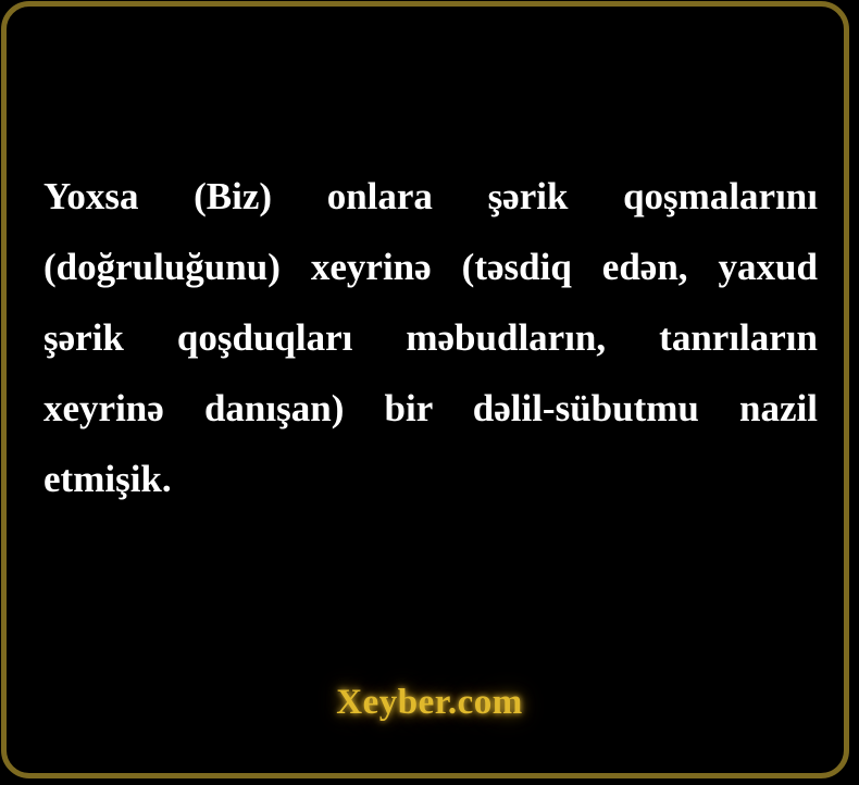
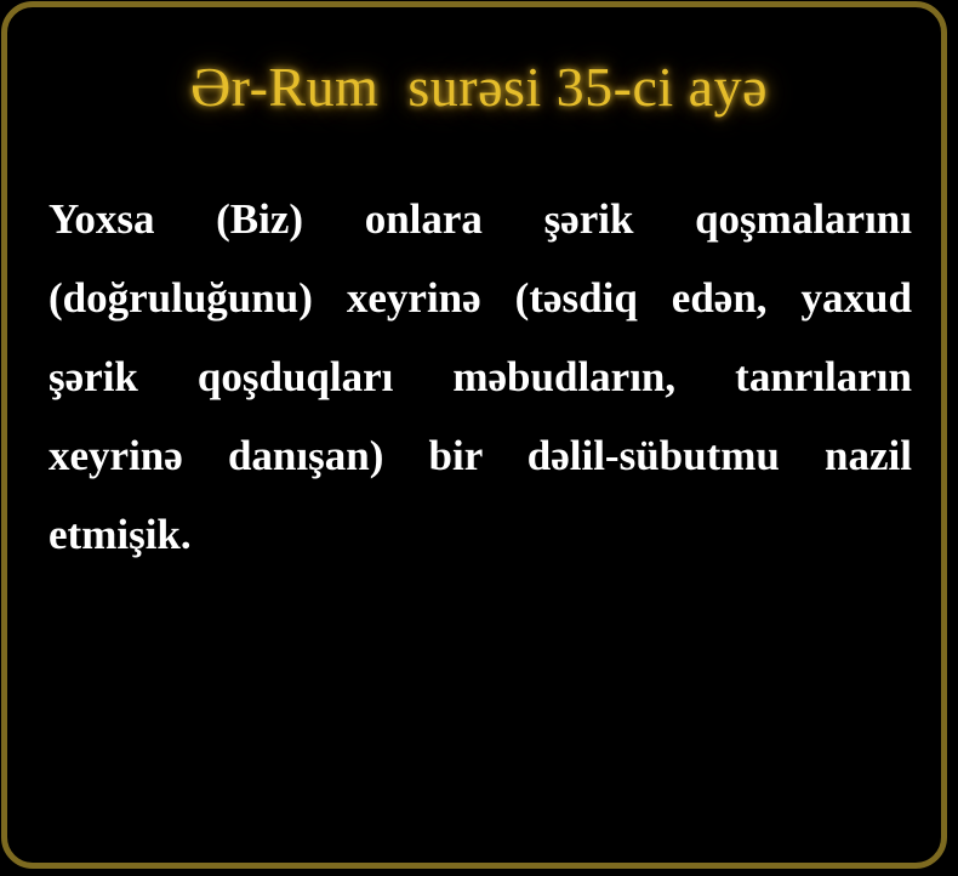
+ Ər-Rum surəsi 35-ci ayə
  Yoxsa (Biz) onlara şərik qoşmalarını (doğruluğunu) xeyrinə (təsdiq edən, yaxud şərik qoşduqları məbudların, tanrıların xeyrinə danışan) bir dəlil-sübutmu nazil etmişik.
- Xeyber.com
